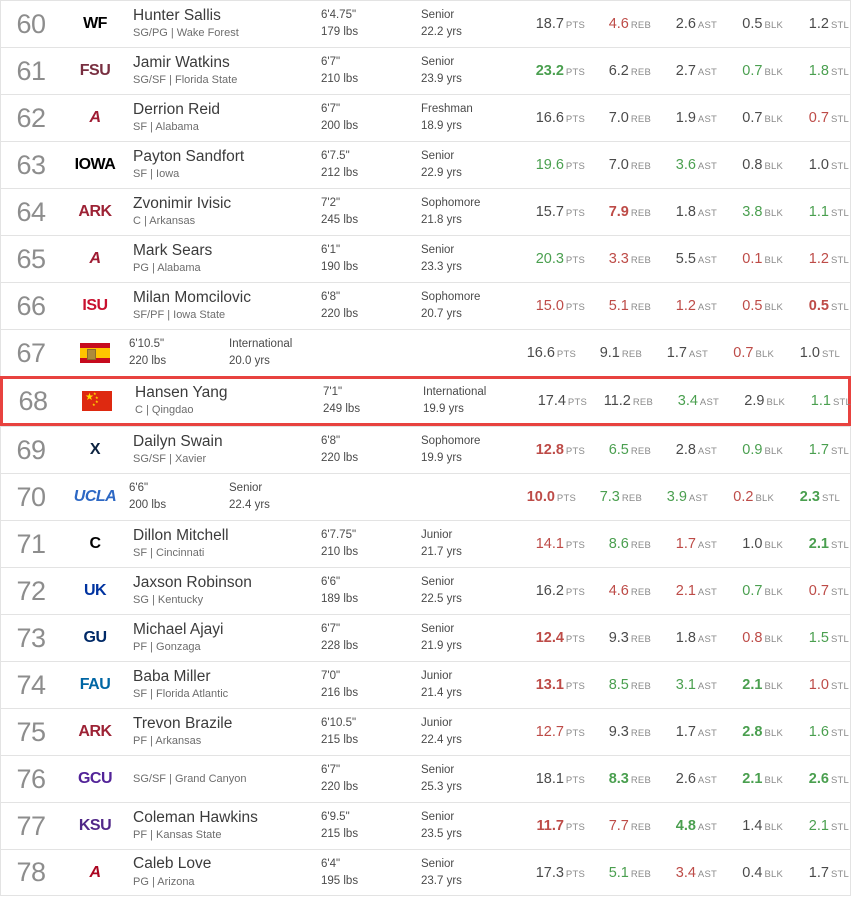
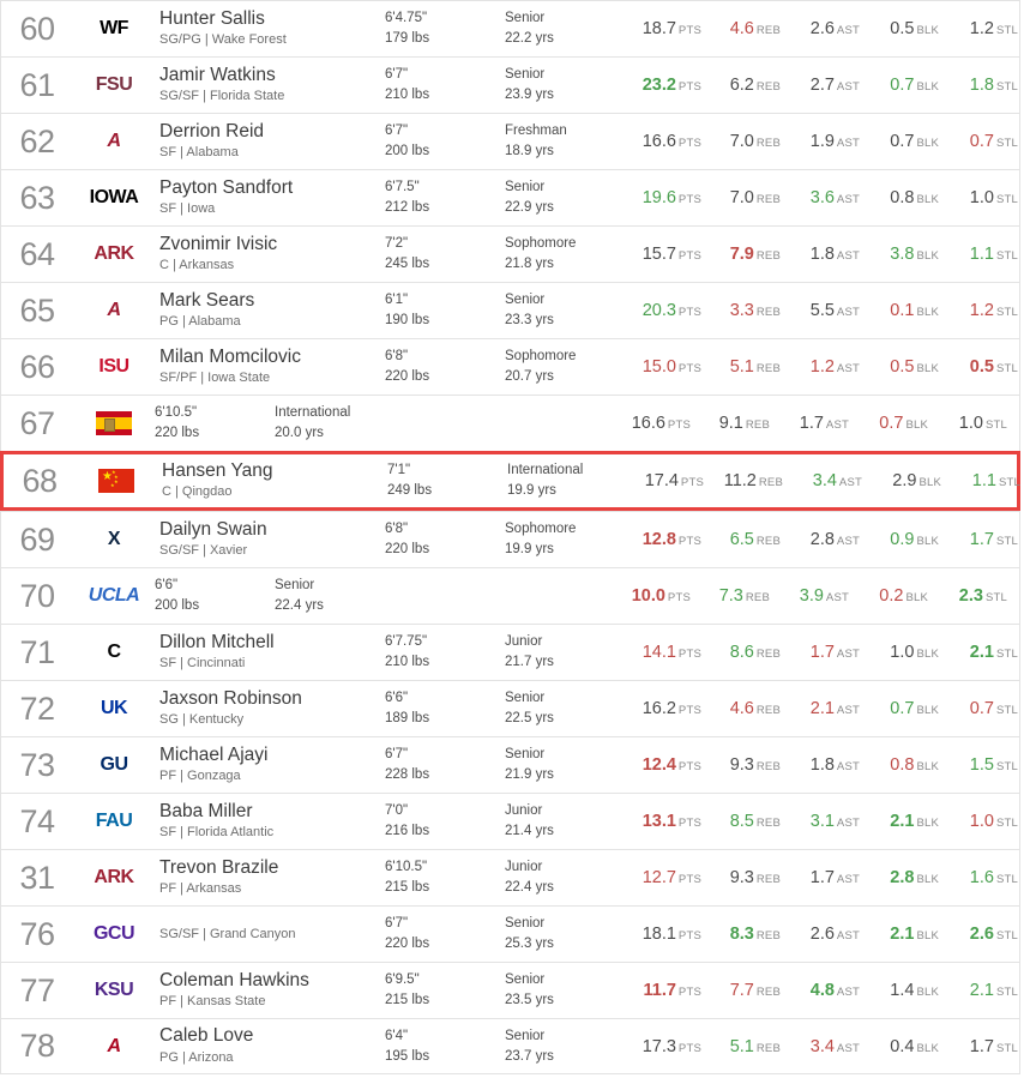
  60
  WF
  Hunter Sallis
  SG/PG | Wake Forest
  6'4.75"
  179 lbs
  Senior
  22.2 yrs
  18.7 PTS
  4.6 REB
  2.6 AST
  0.5 BLK
  1.2 STL
  61
  FSU
  Jamir Watkins
  SG/SF | Florida State
  6'7"
  210 lbs
  Senior
  23.9 yrs
  23.2 PTS
  6.2 REB
  2.7 AST
  0.7 BLK
  1.8 STL
  62
  A
  Derrion Reid
  SF | Alabama
  6'7"
  200 lbs
  Freshman
  18.9 yrs
  16.6 PTS
  7.0 REB
  1.9 AST
  0.7 BLK
  0.7 STL
  63
  IOWA
  Payton Sandfort
  SF | Iowa
  6'7.5"
  212 lbs
  Senior
  22.9 yrs
  19.6 PTS
  7.0 REB
  3.6 AST
  0.8 BLK
  1.0 STL
  64
  ARK
  Zvonimir Ivisic
  C | Arkansas
  7'2"
  245 lbs
  Sophomore
  21.8 yrs
  15.7 PTS
  7.9 REB
  1.8 AST
  3.8 BLK
  1.1 STL
  65
  A
  Mark Sears
  PG | Alabama
  6'1"
  190 lbs
  Senior
  23.3 yrs
  20.3 PTS
  3.3 REB
  5.5 AST
  0.1 BLK
  1.2 STL
  66
  ISU
  Milan Momcilovic
  SF/PF | Iowa State
  6'8"
  220 lbs
  Sophomore
  20.7 yrs
  15.0 PTS
  5.1 REB
  1.2 AST
  0.5 BLK
  0.5 STL
  67
  6'10.5"
  220 lbs
  International
  20.0 yrs
  16.6 PTS
  9.1 REB
  1.7 AST
  0.7 BLK
  1.0 STL
  68
  ★
  Hansen Yang
  C | Qingdao
  7'1"
  249 lbs
  International
  19.9 yrs
  17.4 PTS
  11.2 REB
  3.4 AST
  2.9 BLK
  1.1 STL
  69
  X
  Dailyn Swain
  SG/SF | Xavier
  6'8"
  220 lbs
  Sophomore
  19.9 yrs
  12.8 PTS
  6.5 REB
  2.8 AST
  0.9 BLK
  1.7 STL
  70
  UCLA
  6'6"
  200 lbs
  Senior
  22.4 yrs
  10.0 PTS
  7.3 REB
  3.9 AST
  0.2 BLK
  2.3 STL
  71
  C
  Dillon Mitchell
  SF | Cincinnati
  6'7.75"
  210 lbs
  Junior
  21.7 yrs
  14.1 PTS
  8.6 REB
  1.7 AST
  1.0 BLK
  2.1 STL
  72
  UK
  Jaxson Robinson
  SG | Kentucky
  6'6"
  189 lbs
  Senior
  22.5 yrs
  16.2 PTS
  4.6 REB
  2.1 AST
  0.7 BLK
  0.7 STL
  73
  GU
  Michael Ajayi
  PF | Gonzaga
  6'7"
  228 lbs
  Senior
  21.9 yrs
  12.4 PTS
  9.3 REB
  1.8 AST
  0.8 BLK
  1.5 STL
  74
  FAU
  Baba Miller
  SF | Florida Atlantic
  7'0"
  216 lbs
  Junior
  21.4 yrs
  13.1 PTS
  8.5 REB
  3.1 AST
  2.1 BLK
  1.0 STL
- 75
+ 31
  ARK
  Trevon Brazile
  PF | Arkansas
  6'10.5"
  215 lbs
  Junior
  22.4 yrs
  12.7 PTS
  9.3 REB
  1.7 AST
  2.8 BLK
  1.6 STL
  76
  GCU
  SG/SF | Grand Canyon
  6'7"
  220 lbs
  Senior
  25.3 yrs
  18.1 PTS
  8.3 REB
  2.6 AST
  2.1 BLK
  2.6 STL
  77
  KSU
  Coleman Hawkins
  PF | Kansas State
  6'9.5"
  215 lbs
  Senior
  23.5 yrs
  11.7 PTS
  7.7 REB
  4.8 AST
  1.4 BLK
  2.1 STL
  78
  A
  Caleb Love
  PG | Arizona
  6'4"
  195 lbs
  Senior
  23.7 yrs
  17.3 PTS
  5.1 REB
  3.4 AST
  0.4 BLK
  1.7 STL
